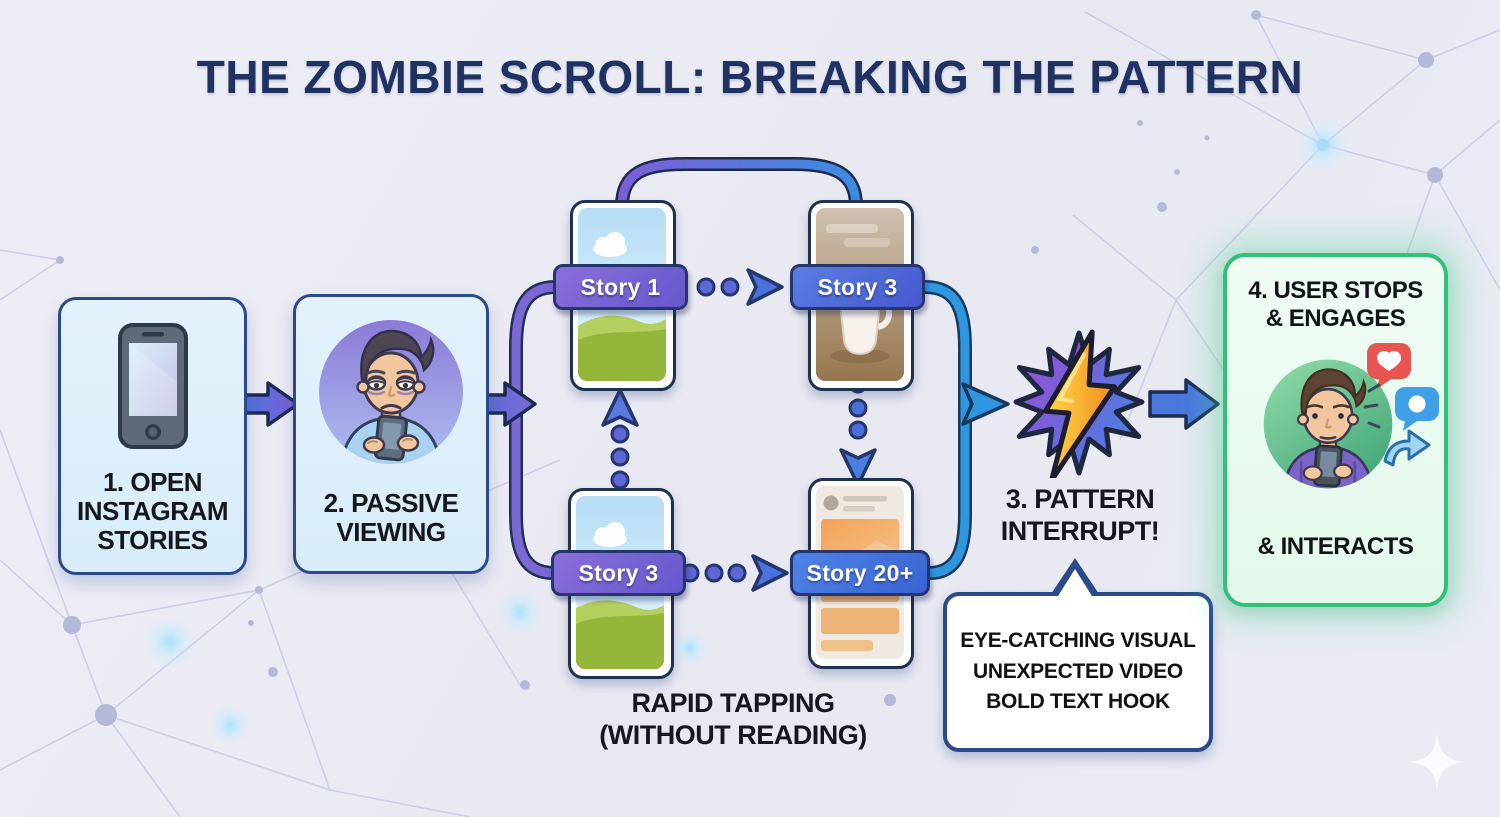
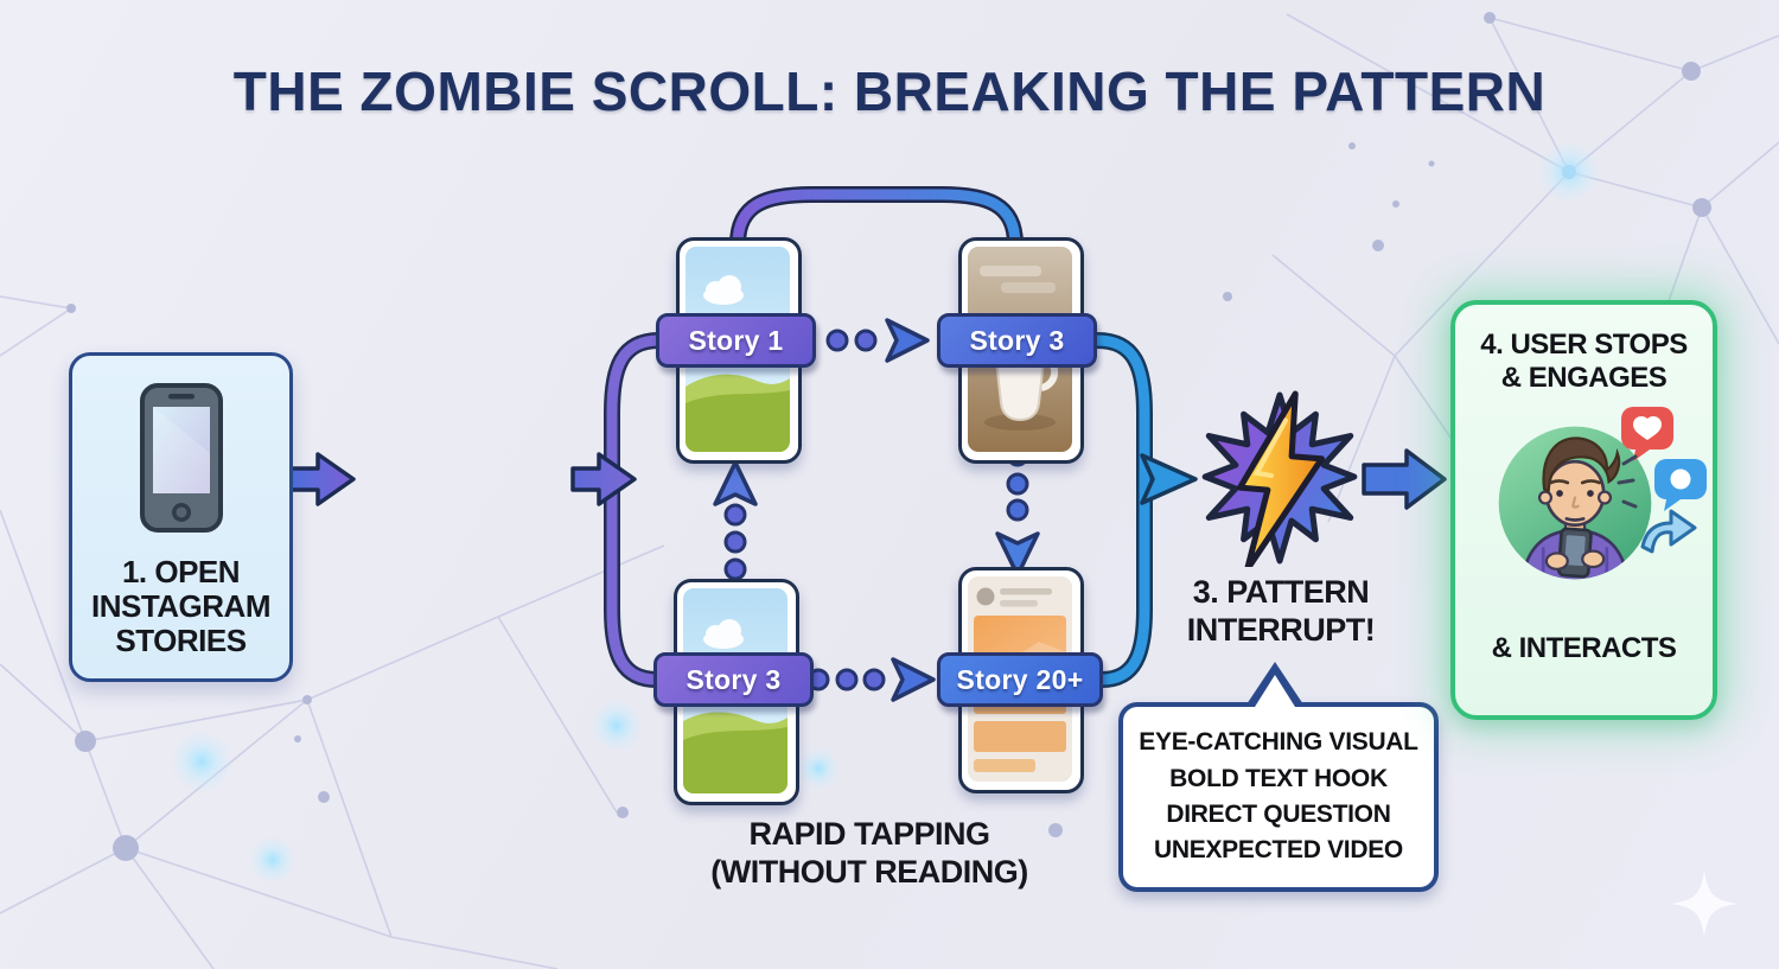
  THE ZOMBIE SCROLL: BREAKING THE PATTERN
  1. OPEN
  INSTAGRAM
  STORIES
- 2. PASSIVE
- VIEWING
  Story 1
  Story 3
  Story 3
  Story 20+
  RAPID TAPPING
  (WITHOUT READING)
  3. PATTERN
  INTERRUPT!
  EYE-CATCHING VISUAL
- UNEXPECTED VIDEO
+ BOLD TEXT HOOK
+ DIRECT QUESTION
- BOLD TEXT HOOK
+ UNEXPECTED VIDEO
  4. USER STOPS
  & ENGAGES
  & INTERACTS
